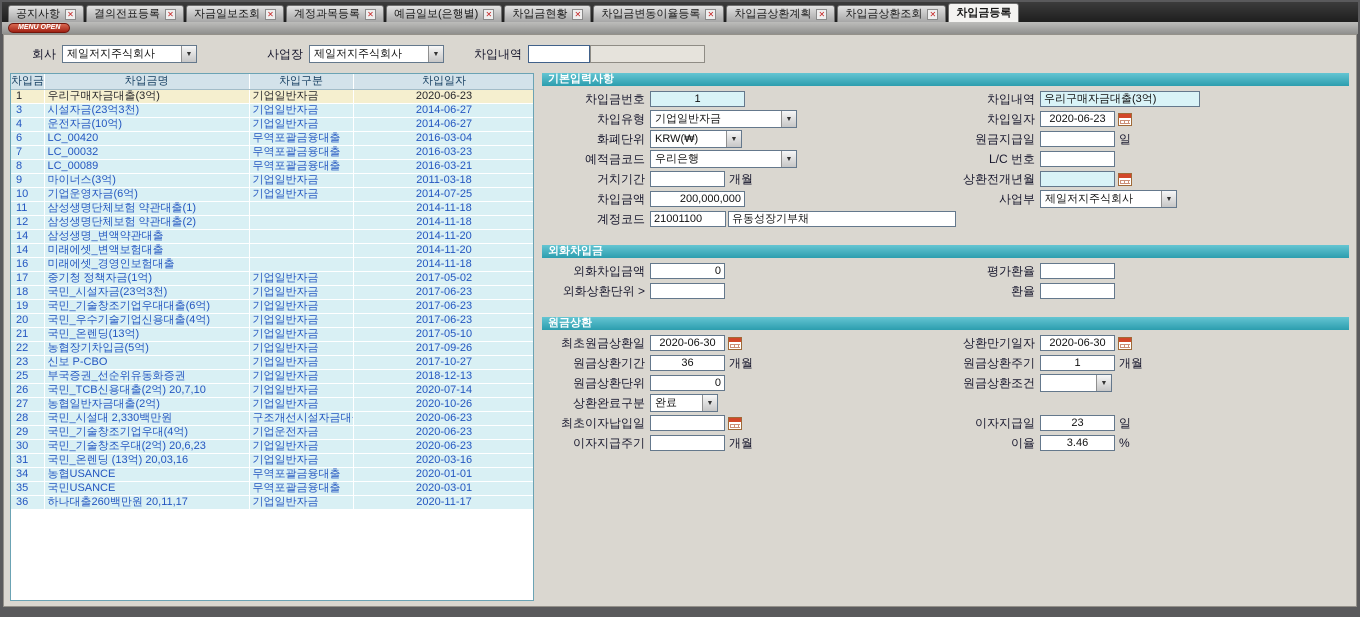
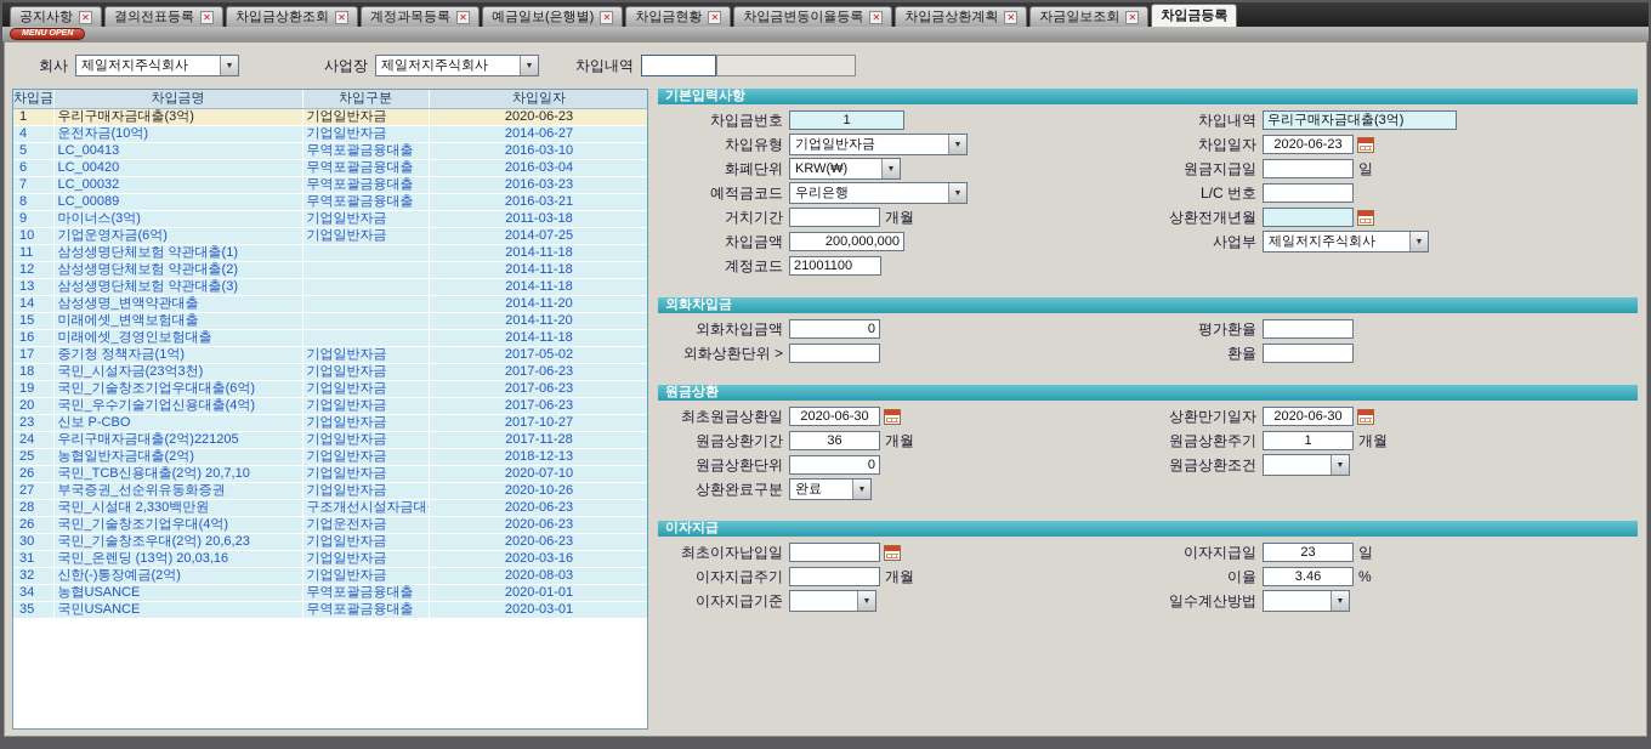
  공지사항
  ✕
  결의전표등록
  ✕
- 자금일보조회
+ 차입금상환조회
  ✕
  계정과목등록
  ✕
  예금일보(은행별)
  ✕
  차입금현황
  ✕
  차입금변동이율등록
  ✕
  차입금상환계획
  ✕
- 차입금상환조회
+ 자금일보조회
  ✕
  차입금등록
  회사
  제일저지주식회사
  사업장
  제일저지주식회사
  차입내역
  차입금	차입금명	차입구분	차입일자
  1	우리구매자금대출(3억)	기업일반자금	2020-06-23
- 3	시설자금(23억3천)	기업일반자금	2014-06-27
  4	운전자금(10억)	기업일반자금	2014-06-27
+ 5	LC_00413	무역포괄금융대출	2016-03-10
  6	LC_00420	무역포괄금융대출	2016-03-04
  7	LC_00032	무역포괄금융대출	2016-03-23
  8	LC_00089	무역포괄금융대출	2016-03-21
  9	마이너스(3억)	기업일반자금	2011-03-18
  10	기업운영자금(6억)	기업일반자금	2014-07-25
  11	삼성생명단체보험 약관대출(1)		2014-11-18
  12	삼성생명단체보험 약관대출(2)		2014-11-18
+ 13	삼성생명단체보험 약관대출(3)		2014-11-18
  14	삼성생명_변액약관대출		2014-11-20
- 14	미래에셋_변액보험대출		2014-11-20
+ 15	미래에셋_변액보험대출		2014-11-20
  16	미래에셋_경영인보험대출		2014-11-18
  17	중기청 정책자금(1억)	기업일반자금	2017-05-02
  18	국민_시설자금(23억3천)	기업일반자금	2017-06-23
  19	국민_기술창조기업우대대출(6억)	기업일반자금	2017-06-23
  20	국민_우수기술기업신용대출(4억)	기업일반자금	2017-06-23
- 21	국민_온렌딩(13억)	기업일반자금	2017-05-10
- 22	농협장기차입금(5억)	기업일반자금	2017-09-26
  23	신보 P-CBO	기업일반자금	2017-10-27
+ 24	우리구매자금대출(2억)221205	기업일반자금	2017-11-28
- 25	부국증권_선순위유동화증권	기업일반자금	2018-12-13
+ 25	농협일반자금대출(2억)	기업일반자금	2018-12-13
- 26	국민_TCB신용대출(2억) 20,7,10	기업일반자금	2020-07-14
+ 26	국민_TCB신용대출(2억) 20,7,10	기업일반자금	2020-07-10
- 27	농협일반자금대출(2억)	기업일반자금	2020-10-26
+ 27	부국증권_선순위유동화증권	기업일반자금	2020-10-26
  28	국민_시설대 2,330백만원	구조개선시설자금대	2020-06-23
- 29	국민_기술창조기업우대(4억)	기업운전자금	2020-06-23
+ 26	국민_기술창조기업우대(4억)	기업운전자금	2020-06-23
  30	국민_기술창조우대(2억) 20,6,23	기업일반자금	2020-06-23
  31	국민_온렌딩 (13억) 20,03,16	기업일반자금	2020-03-16
+ 32	신한(-)통장예금(2억)	기업일반자금	2020-08-03
  34	농협USANCE	무역포괄금융대출	2020-01-01
  35	국민USANCE	무역포괄금융대출	2020-03-01
- 36	하나대출260백만원 20,11,17	기업일반자금	2020-11-17
  기본입력사항
  차입금번호
  1
  차입내역
  우리구매자금대출(3억)
  차입유형
  기업일반자금
  차입일자
  2020-06-23
  화폐단위
  KRW(₩)
  원금지급일
  일
  예적금코드
  우리은행
  L/C 번호
  거치기간
  개월
  상환전개년월
  차입금액
  200,000,000
  사업부
  제일저지주식회사
  계정코드
  21001100
- 유동성장기부채
  외화차입금
  외화차입금액
  0
  평가환율
  외화상환단위 >
  환율
  원금상환
  최초원금상환일
  2020-06-30
  상환만기일자
  2020-06-30
  원금상환기간
  36
  개월
  원금상환주기
  1
  개월
  원금상환단위
  0
  원금상환조건
  상환완료구분
  완료
+ 이자지급
  최초이자납입일
  이자지급일
  23
  일
  이자지급주기
  개월
  이율
  3.46
  %
+ 이자지급기준
+ 일수계산방법
